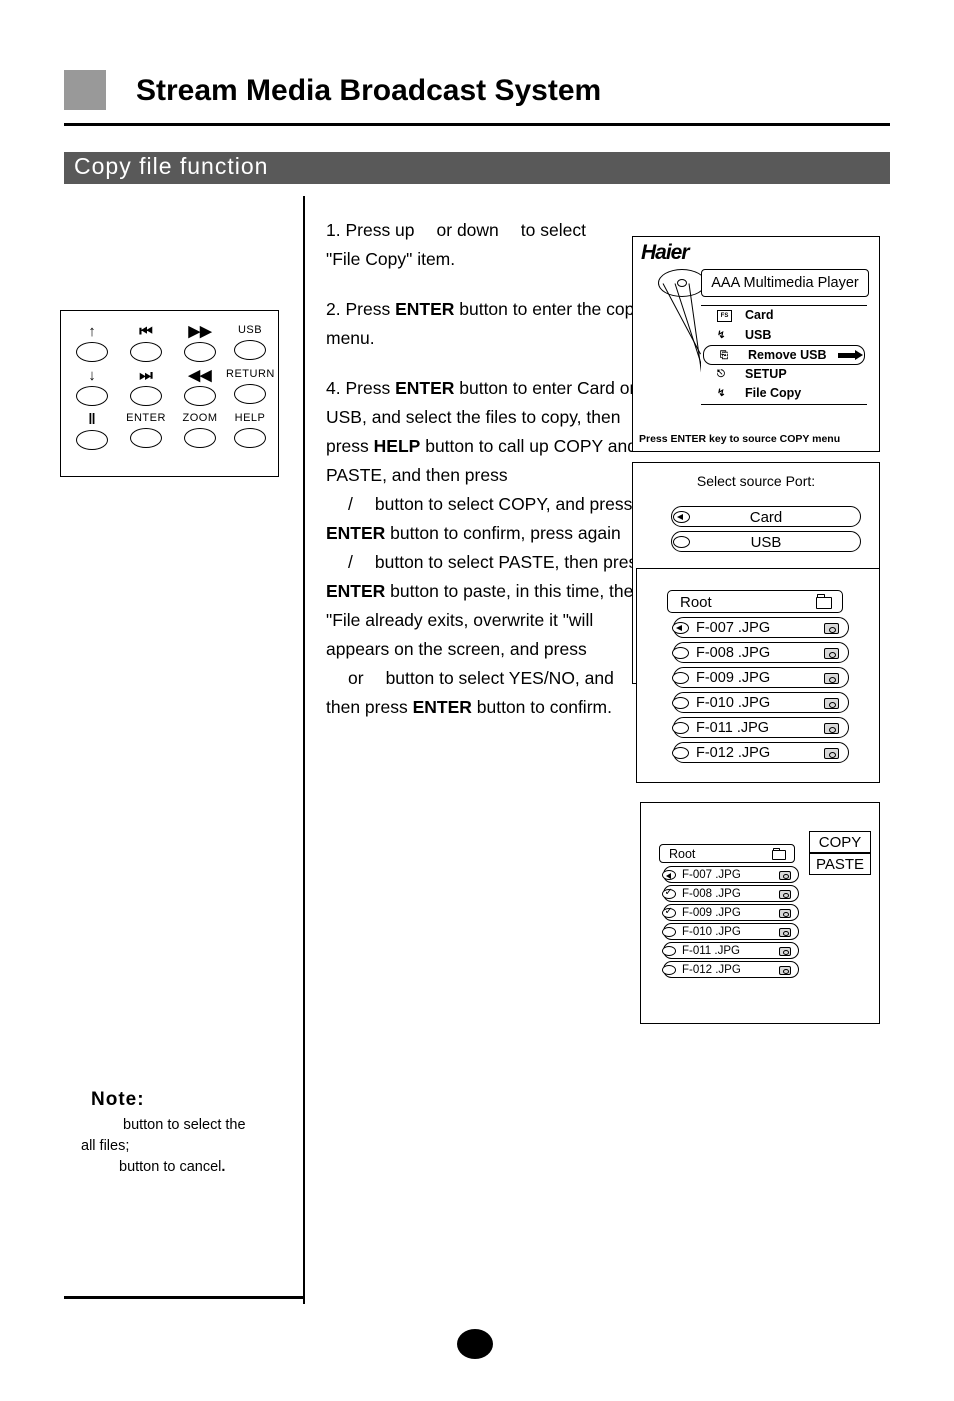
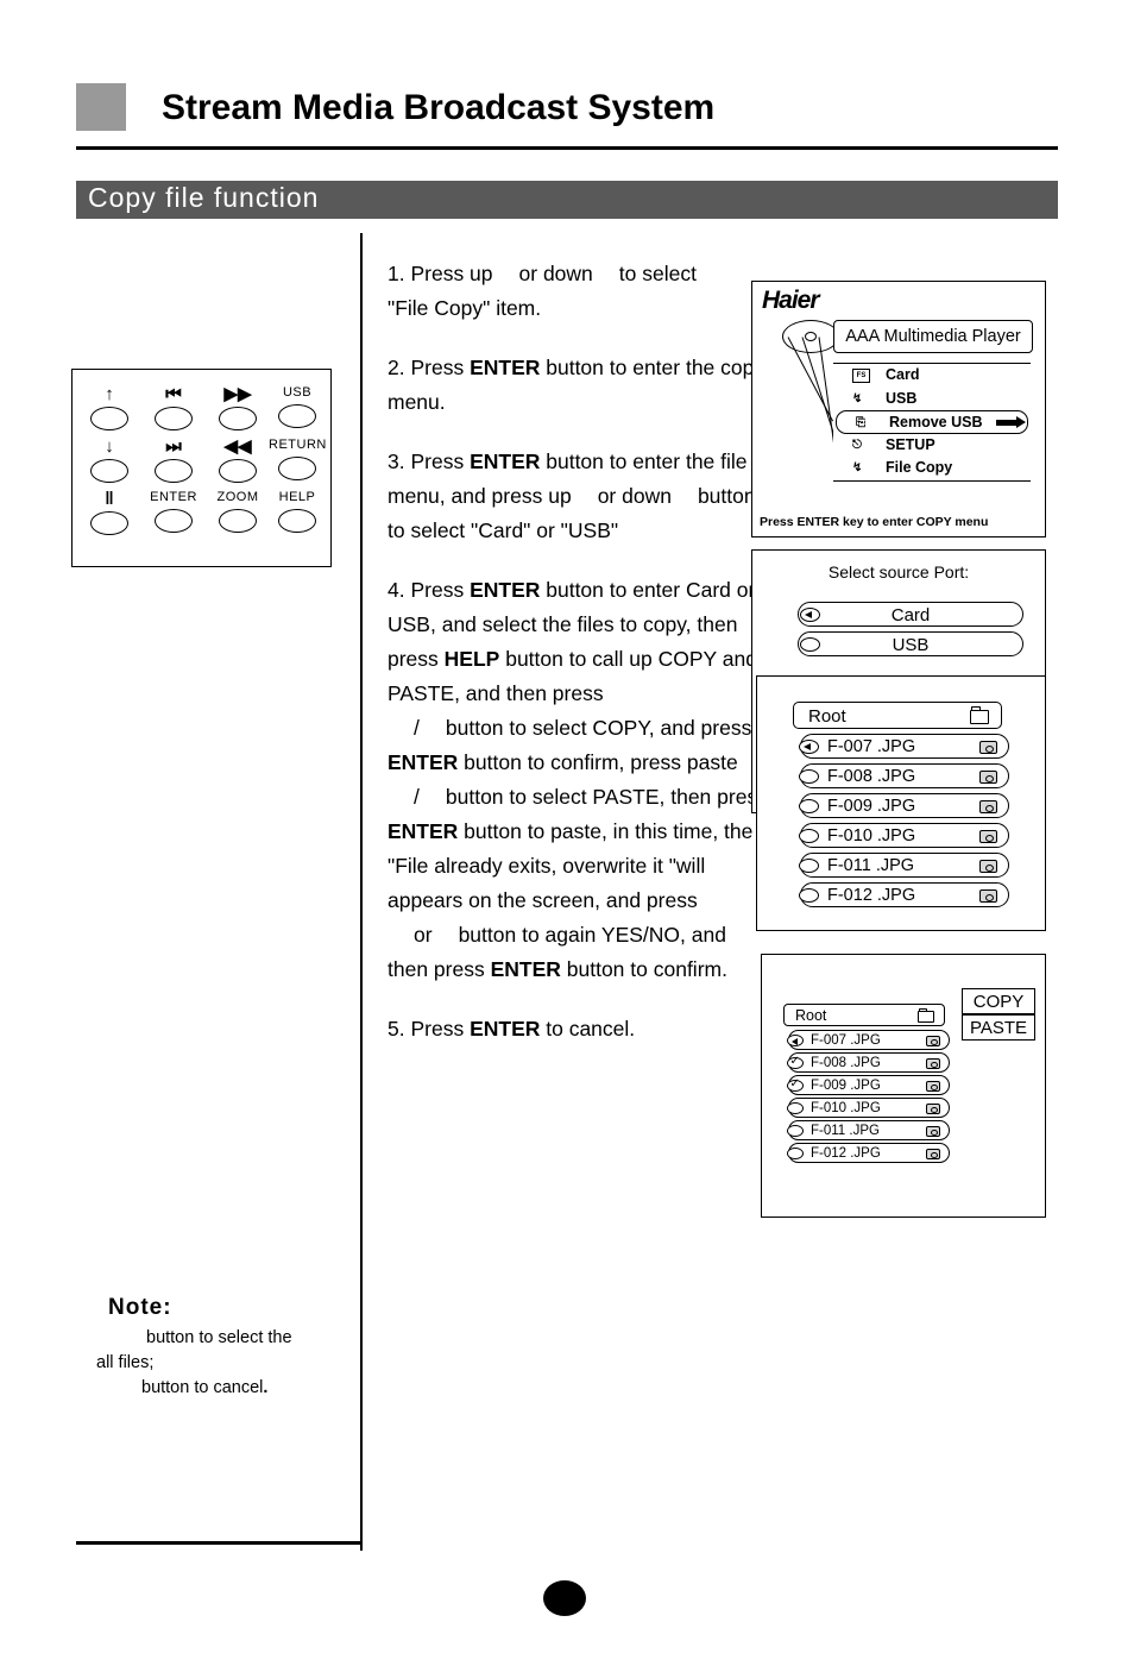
  Stream Media Broadcast System
  Copy file function
  ↑
  ⏮
  ▶▶
  USB
  ↓
  ⏭
  ◀◀
  RETURN
  ‖
  ENTER
  ZOOM
  HELP
  1. Press up or down to select
  "File Copy" item.
  2. Press ENTER button to enter the cop menu.
+ 3. Press ENTER button to enter the file menu, and press up or down button to select "Card" or "USB"
  4. Press ENTER button to enter Card o USB, and select the files to copy, then press HELP button to call up COPY an PASTE, and then press
- / button to select COPY, and press ENTER button to confirm, press again
+ / button to select COPY, and press ENTER button to confirm, press paste
  / button to select PASTE, then pre
  ENTER button to paste, in this time, the "File already exits, overwrite it "will appears on the screen, and press
- or button to select YES/NO, and then press ENTER button to confirm.
+ or button to again YES/NO, and then press ENTER button to confirm.
+ 5. Press ENTER to cancel.
  Note:
  button to select the
  all files;
  button to cancel.
  Haier
  AAA Multimedia Player
  Card
  ↯
  USB
  ⎘
  Remove USB
  ⎋
  SETUP
  ↯
  File Copy
- Press ENTER key to source COPY menu
+ Press ENTER key to enter COPY menu
  Select source Port:
  Card
  USB
  Root
  F-007 .JPG
  F-008 .JPG
  F-009 .JPG
  F-010 .JPG
  F-011 .JPG
  F-012 .JPG
  Root
  F-007 .JPG
  F-008 .JPG
  F-009 .JPG
  F-010 .JPG
  F-011 .JPG
  F-012 .JPG
  COPY
  PASTE
